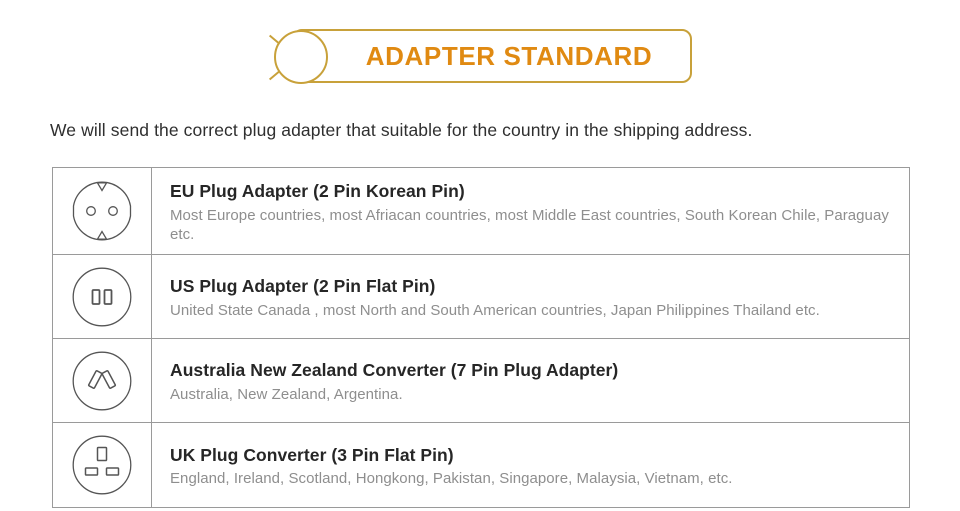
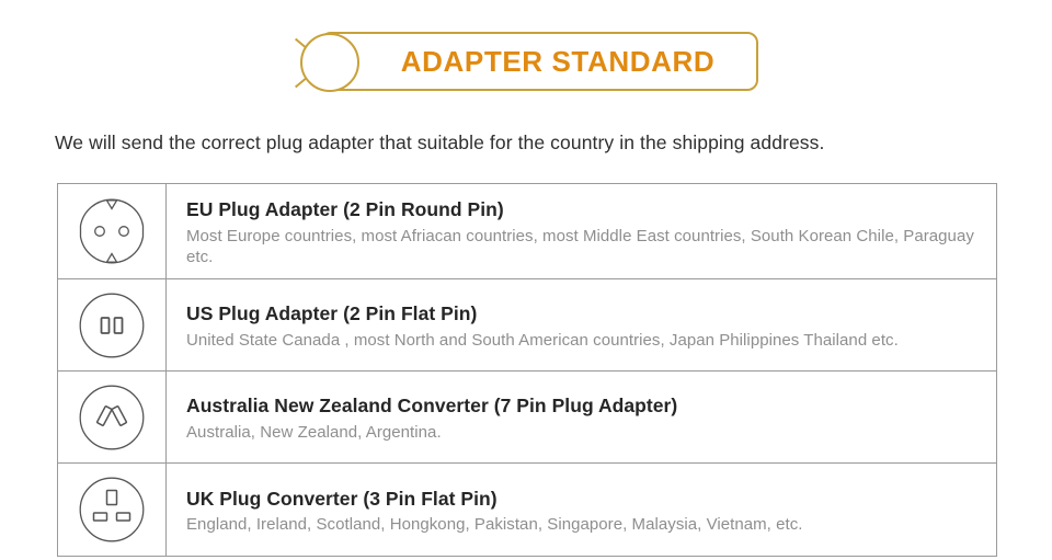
  ADAPTER STANDARD
  We will send the correct plug adapter that suitable for the country in the shipping address.
- EU Plug Adapter (2 Pin Korean Pin)
+ EU Plug Adapter (2 Pin Round Pin)
  Most Europe countries, most Afriacan countries, most Middle East countries, South Korean Chile, Paraguay etc.
  US Plug Adapter (2 Pin Flat Pin)
  United State Canada , most North and South American countries, Japan Philippines Thailand etc.
  Australia New Zealand Converter (7 Pin Plug Adapter)
  Australia, New Zealand, Argentina.
  UK Plug Converter (3 Pin Flat Pin)
  England, Ireland, Scotland, Hongkong, Pakistan, Singapore, Malaysia, Vietnam, etc.
